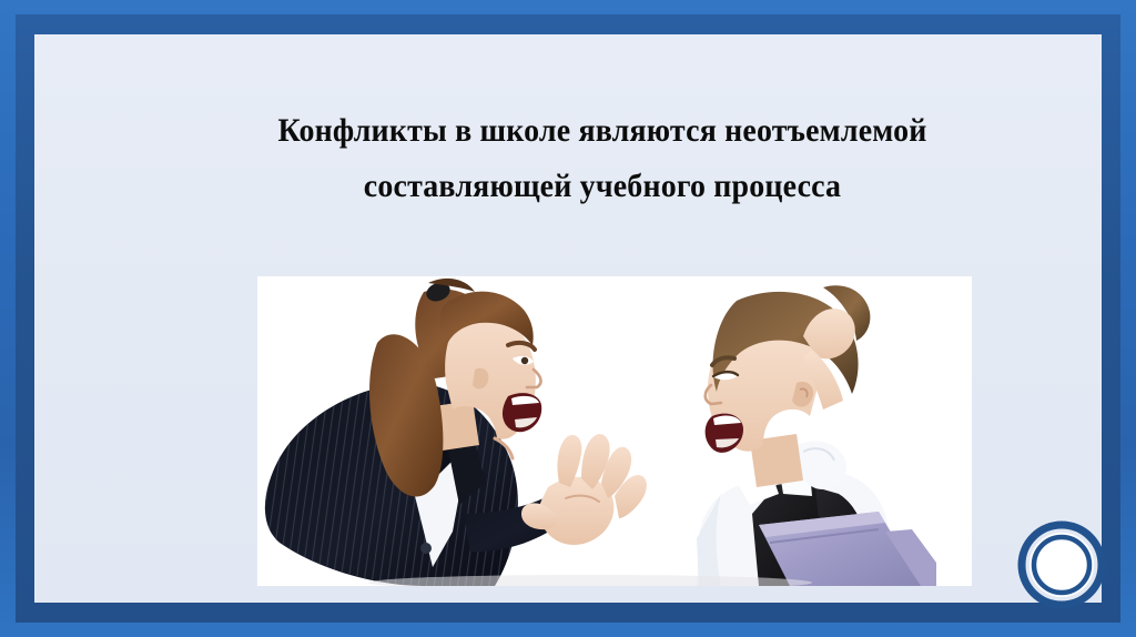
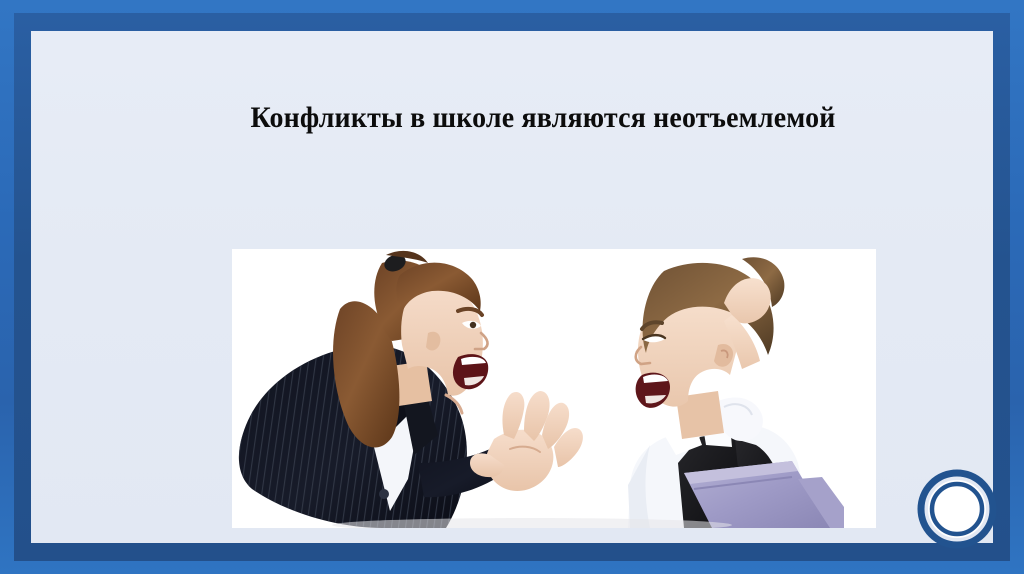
  Конфликты в школе являются неотъемлемой
- составляющей учебного процесса
